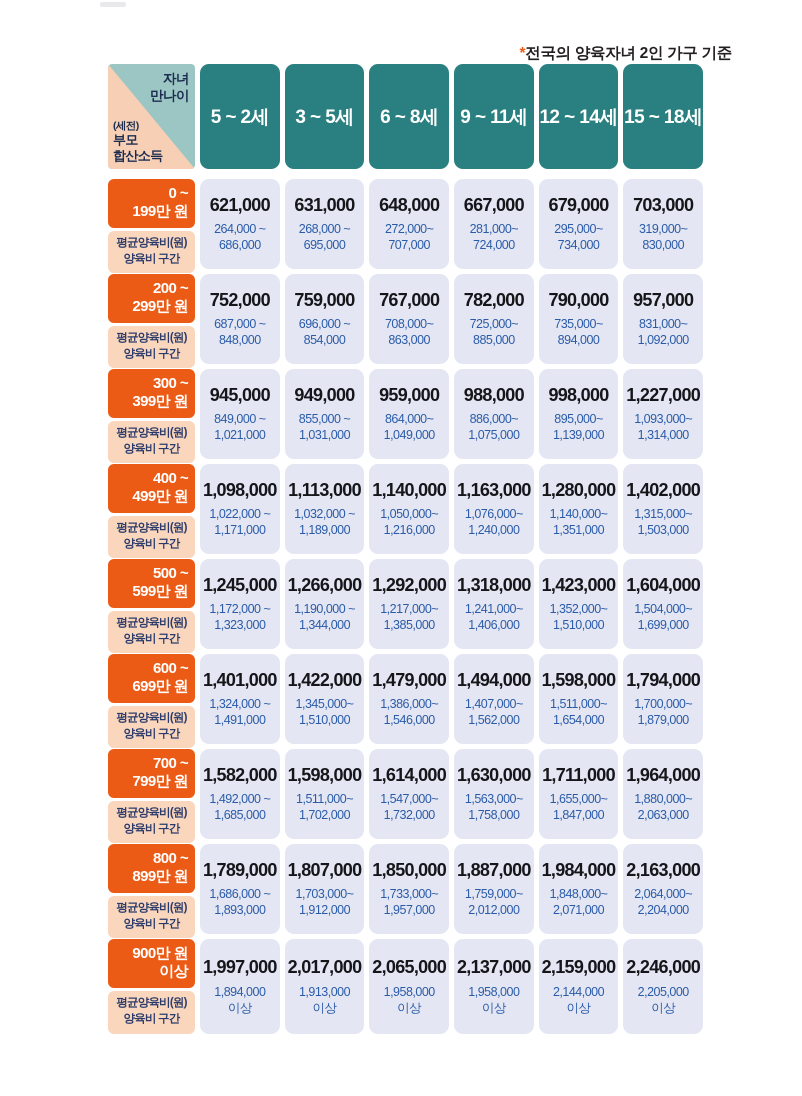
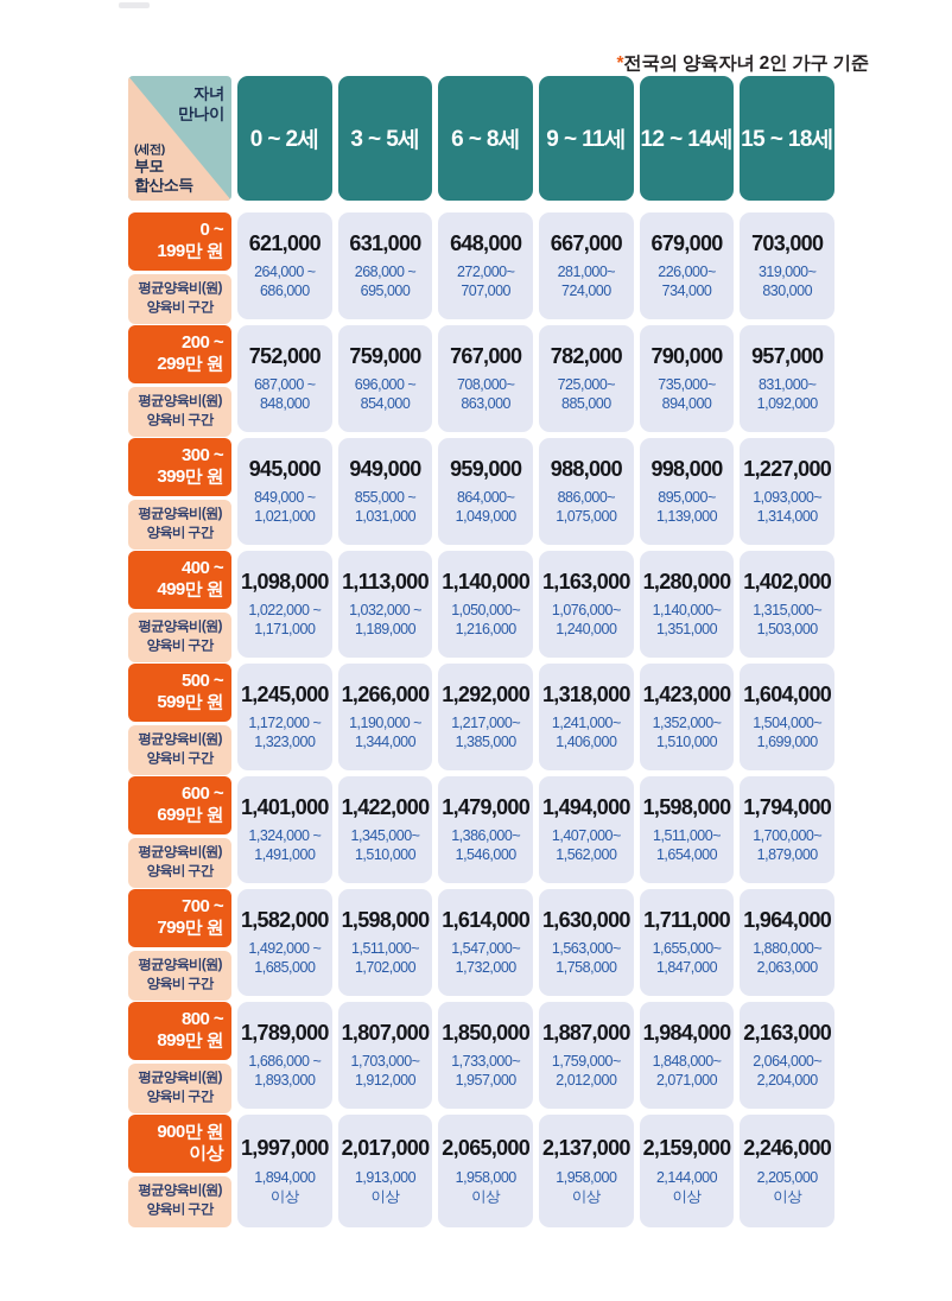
  *전국의 양육자녀 2인 가구 기준
  자녀
  만나이
  (세전)
  부모
  합산소득
- 5 ~ 2세
+ 0 ~ 2세
  3 ~ 5세
  6 ~ 8세
  9 ~ 11세
  12 ~ 14세
  15 ~ 18세
  0 ~
  199만 원
  평균양육비(원)
  양육비 구간
  621,000
  264,000 ~
  686,000
  631,000
  268,000 ~
  695,000
  648,000
  272,000~
  707,000
  667,000
  281,000~
  724,000
  679,000
- 295,000~
+ 226,000~
  734,000
  703,000
  319,000~
  830,000
  200 ~
  299만 원
  평균양육비(원)
  양육비 구간
  752,000
  687,000 ~
  848,000
  759,000
  696,000 ~
  854,000
  767,000
  708,000~
  863,000
  782,000
  725,000~
  885,000
  790,000
  735,000~
  894,000
  957,000
  831,000~
  1,092,000
  300 ~
  399만 원
  평균양육비(원)
  양육비 구간
  945,000
  849,000 ~
  1,021,000
  949,000
  855,000 ~
  1,031,000
  959,000
  864,000~
  1,049,000
  988,000
  886,000~
  1,075,000
  998,000
  895,000~
  1,139,000
  1,227,000
  1,093,000~
  1,314,000
  400 ~
  499만 원
  평균양육비(원)
  양육비 구간
  1,098,000
  1,022,000 ~
  1,171,000
  1,113,000
  1,032,000 ~
  1,189,000
  1,140,000
  1,050,000~
  1,216,000
  1,163,000
  1,076,000~
  1,240,000
  1,280,000
  1,140,000~
  1,351,000
  1,402,000
  1,315,000~
  1,503,000
  500 ~
  599만 원
  평균양육비(원)
  양육비 구간
  1,245,000
  1,172,000 ~
  1,323,000
  1,266,000
  1,190,000 ~
  1,344,000
  1,292,000
  1,217,000~
  1,385,000
  1,318,000
  1,241,000~
  1,406,000
  1,423,000
  1,352,000~
  1,510,000
  1,604,000
  1,504,000~
  1,699,000
  600 ~
  699만 원
  평균양육비(원)
  양육비 구간
  1,401,000
  1,324,000 ~
  1,491,000
  1,422,000
  1,345,000~
  1,510,000
  1,479,000
  1,386,000~
  1,546,000
  1,494,000
  1,407,000~
  1,562,000
  1,598,000
  1,511,000~
  1,654,000
  1,794,000
  1,700,000~
  1,879,000
  700 ~
  799만 원
  평균양육비(원)
  양육비 구간
  1,582,000
  1,492,000 ~
  1,685,000
  1,598,000
  1,511,000~
  1,702,000
  1,614,000
  1,547,000~
  1,732,000
  1,630,000
  1,563,000~
  1,758,000
  1,711,000
  1,655,000~
  1,847,000
  1,964,000
  1,880,000~
  2,063,000
  800 ~
  899만 원
  평균양육비(원)
  양육비 구간
  1,789,000
  1,686,000 ~
  1,893,000
  1,807,000
  1,703,000~
  1,912,000
  1,850,000
  1,733,000~
  1,957,000
  1,887,000
  1,759,000~
  2,012,000
  1,984,000
  1,848,000~
  2,071,000
  2,163,000
  2,064,000~
  2,204,000
  900만 원
  이상
  평균양육비(원)
  양육비 구간
  1,997,000
  1,894,000
  이상
  2,017,000
  1,913,000
  이상
  2,065,000
  1,958,000
  이상
  2,137,000
  1,958,000
  이상
  2,159,000
  2,144,000
  이상
  2,246,000
  2,205,000
  이상
